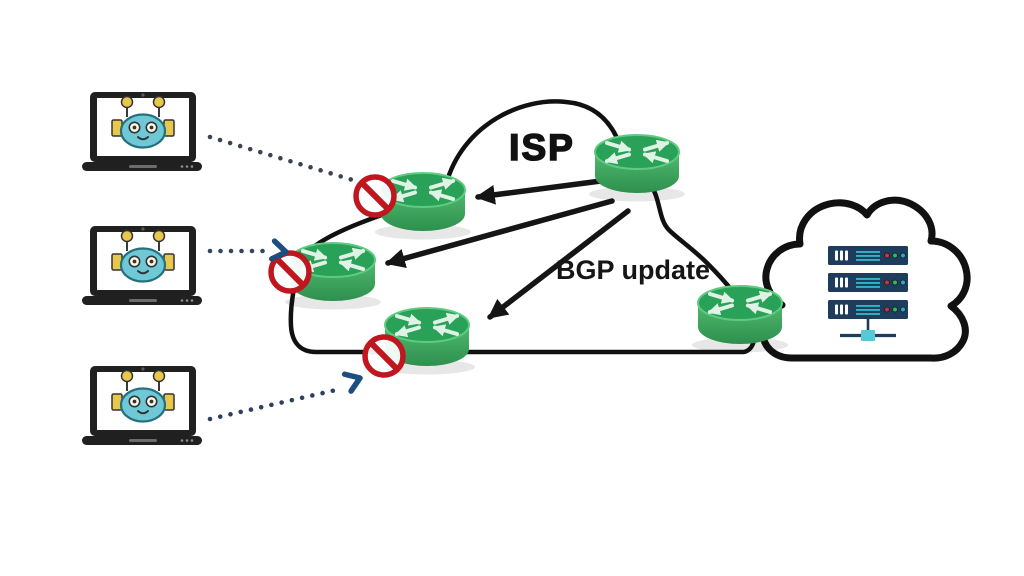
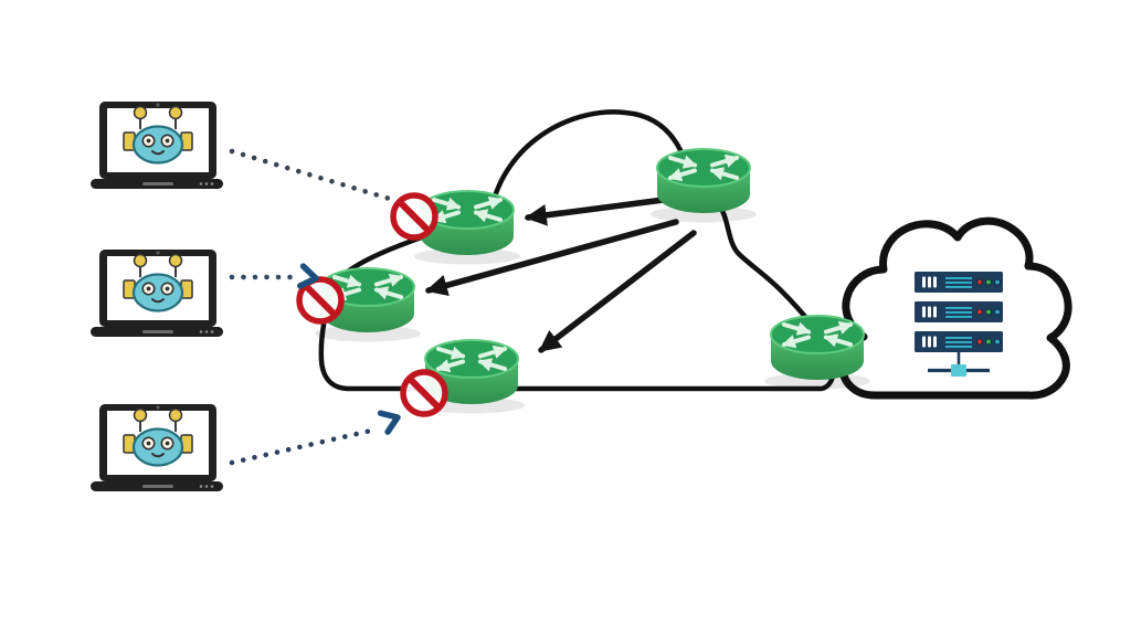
- ISP
- BGP update
